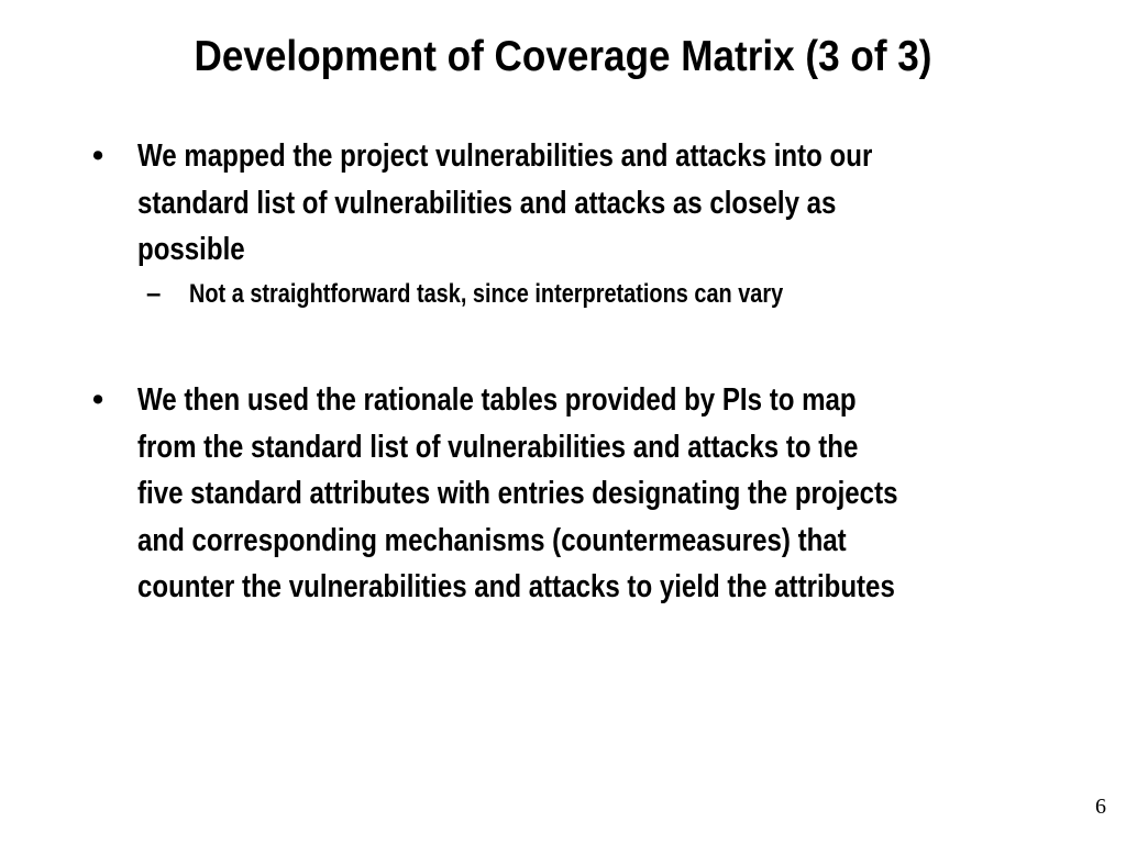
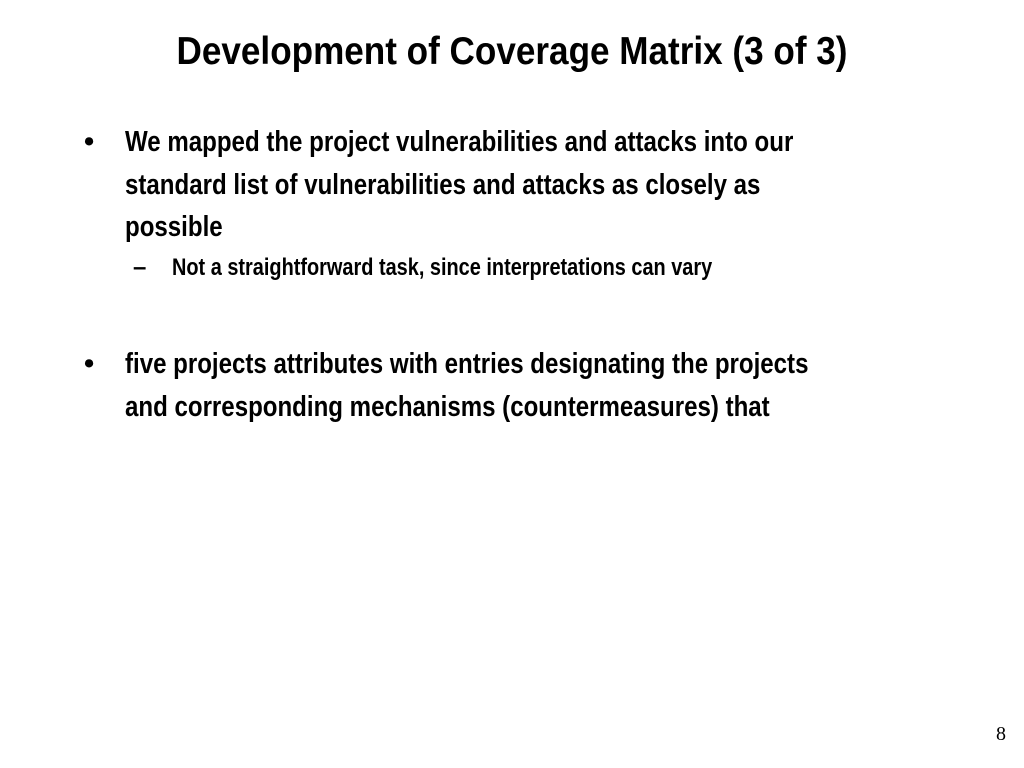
  Development of Coverage Matrix (3 of 3)
  •
  We mapped the project vulnerabilities and attacks into our
  standard list of vulnerabilities and attacks as closely as
  possible
  –
  Not a straightforward task, since interpretations can vary
  •
- We then used the rationale tables provided by PIs to map
- from the standard list of vulnerabilities and attacks to the
- five standard attributes with entries designating the projects
+ five projects attributes with entries designating the projects
  and corresponding mechanisms (countermeasures) that
- counter the vulnerabilities and attacks to yield the attributes
- 6
+ 8
